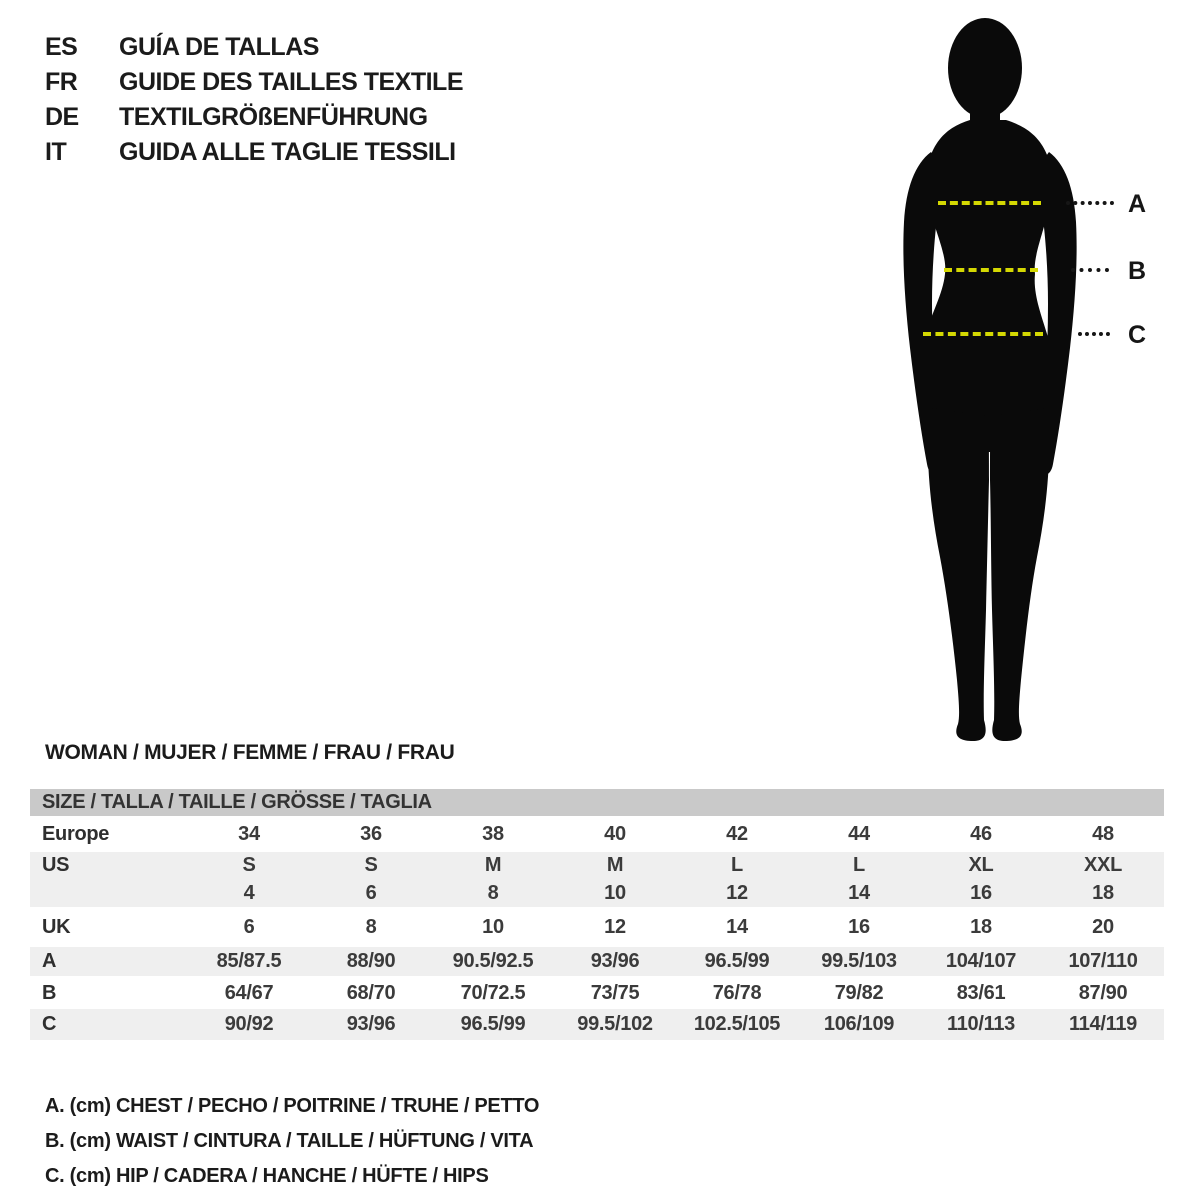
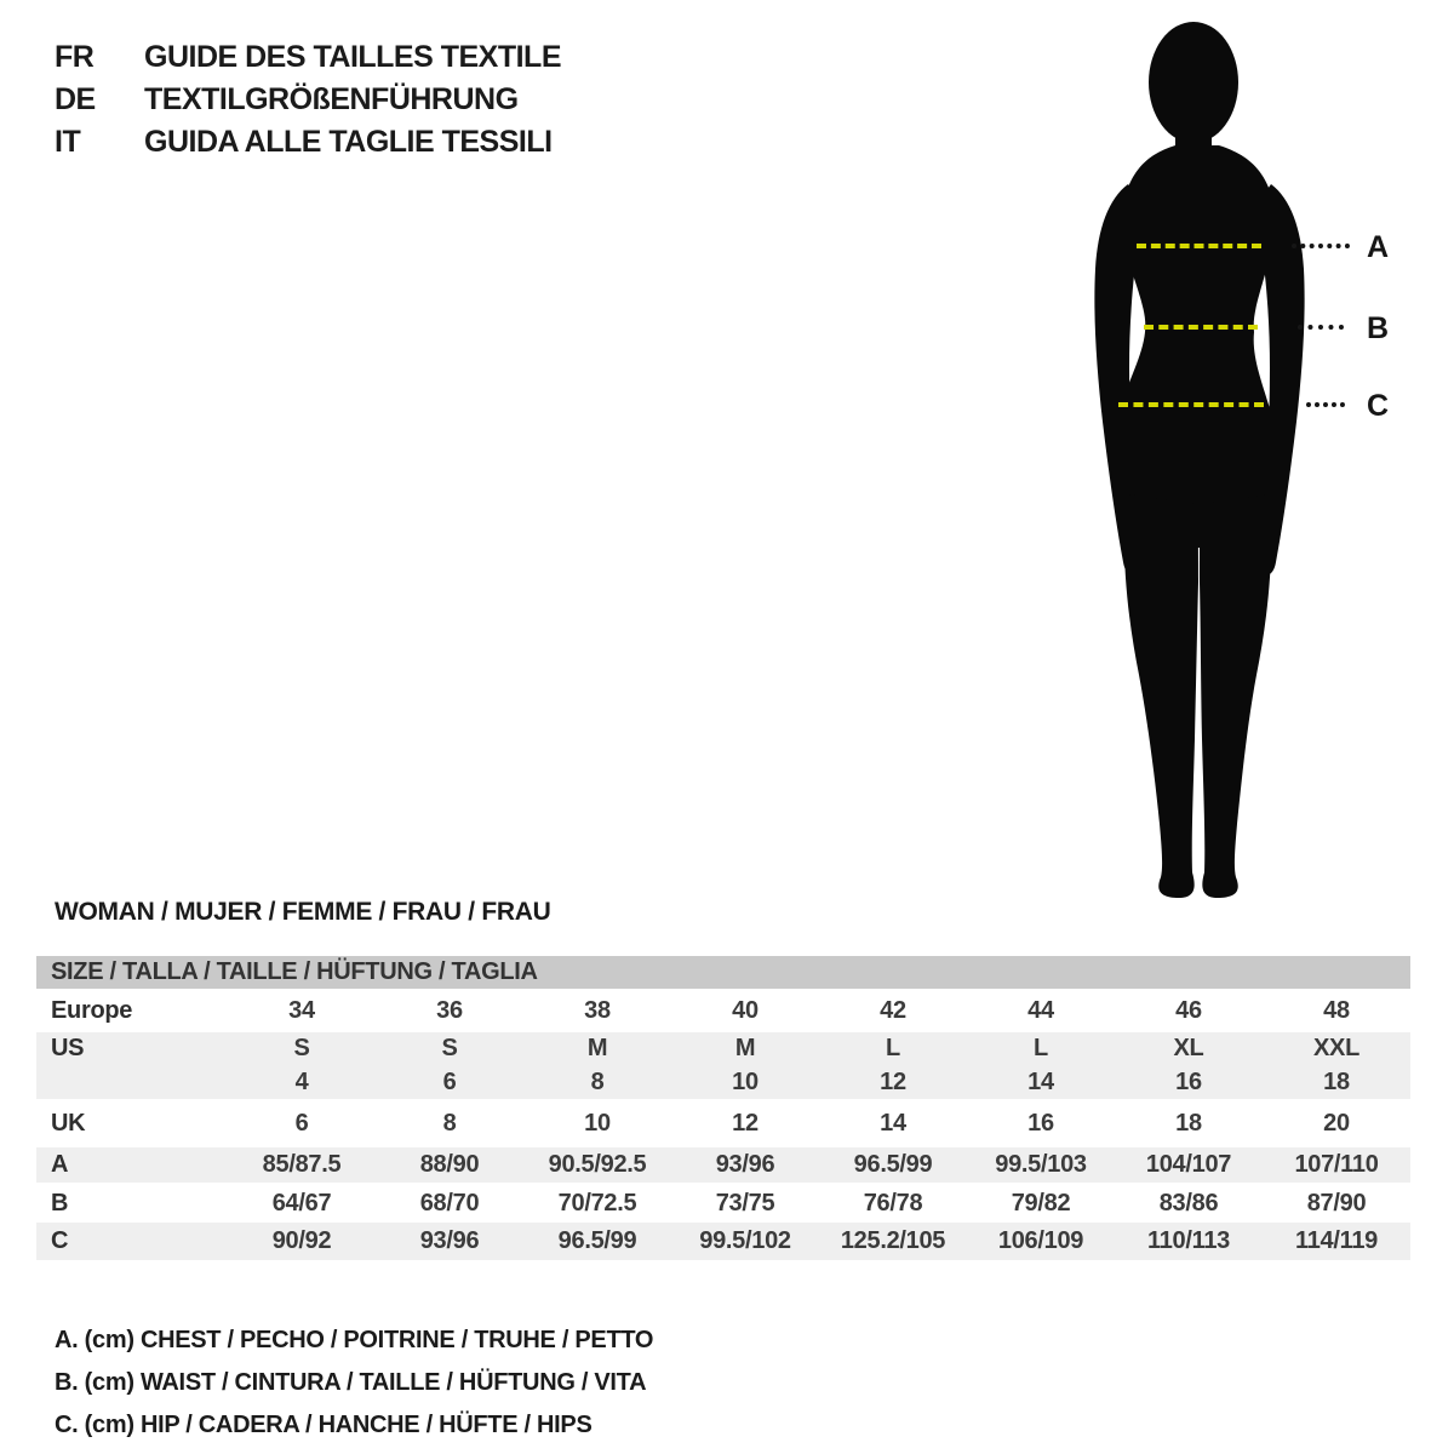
- ES
- GUÍA DE TALLAS
  FR
  GUIDE DES TAILLES TEXTILE
  DE
  TEXTILGRÖßENFÜHRUNG
  IT
  GUIDA ALLE TAGLIE TESSILI
  A
  B
  C
  WOMAN / MUJER / FEMME / FRAU / FRAU
- SIZE / TALLA / TAILLE / GRÖSSE / TAGLIA
+ SIZE / TALLA / TAILLE / HÜFTUNG / TAGLIA
  Europe	34	36	38	40	42	44	46	48
  US	S	S	M	M	L	L	XL	XXL
  	4	6	8	10	12	14	16	18
  UK	6	8	10	12	14	16	18	20
  A	85/87.5	88/90	90.5/92.5	93/96	96.5/99	99.5/103	104/107	107/110
- B	64/67	68/70	70/72.5	73/75	76/78	79/82	83/61	87/90
+ B	64/67	68/70	70/72.5	73/75	76/78	79/82	83/86	87/90
- C	90/92	93/96	96.5/99	99.5/102	102.5/105	106/109	110/113	114/119
+ C	90/92	93/96	96.5/99	99.5/102	125.2/105	106/109	110/113	114/119
  A. (cm) CHEST / PECHO / POITRINE / TRUHE / PETTO
  B. (cm) WAIST / CINTURA / TAILLE / HÜFTUNG / VITA
  C. (cm) HIP / CADERA / HANCHE / HÜFTE / HIPS
